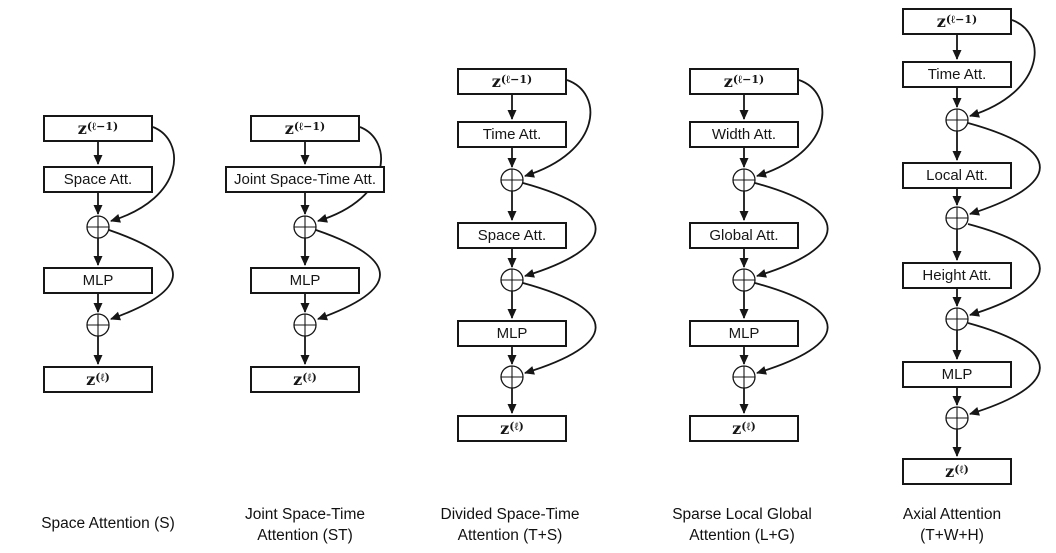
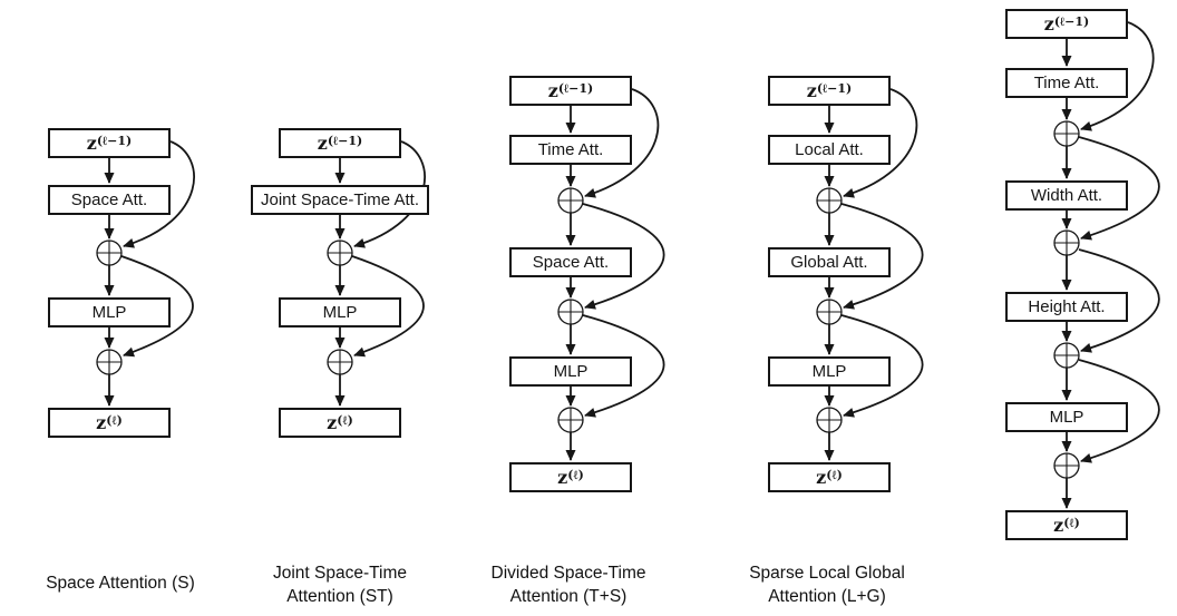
  z(ℓ−1)
  Space Att.
  MLP
  z(ℓ)
  Space Attention (S)
  z(ℓ−1)
  Joint Space-Time Att.
  MLP
  z(ℓ)
  Joint Space-Time
  Attention (ST)
  z(ℓ−1)
  Time Att.
  Space Att.
  MLP
  z(ℓ)
  Divided Space-Time
  Attention (T+S)
  z(ℓ−1)
- Width Att.
+ Local Att.
  Global Att.
  MLP
  z(ℓ)
  Sparse Local Global
  Attention (L+G)
  z(ℓ−1)
  Time Att.
- Local Att.
+ Width Att.
  Height Att.
  MLP
  z(ℓ)
- Axial Attention
- (T+W+H)
